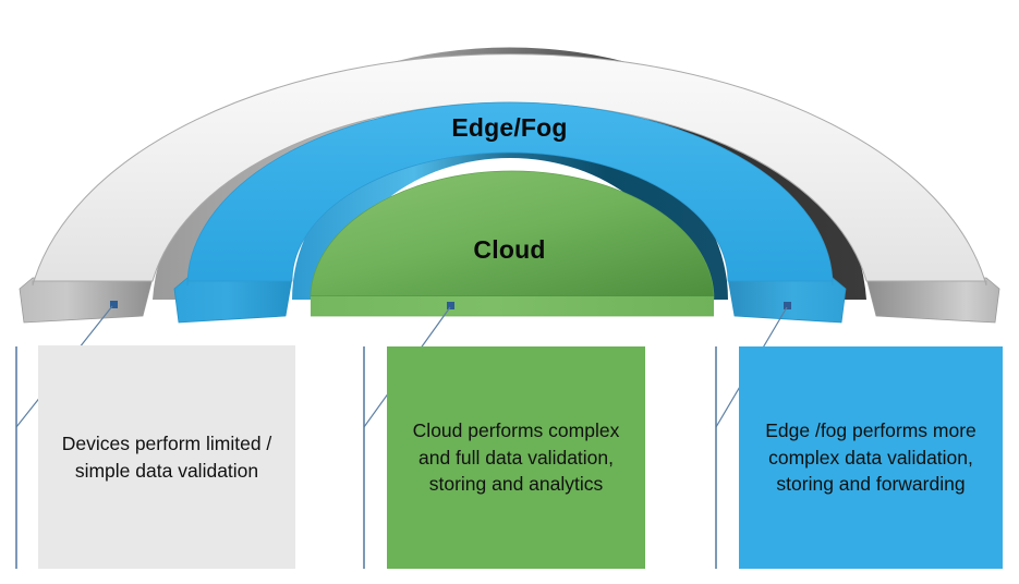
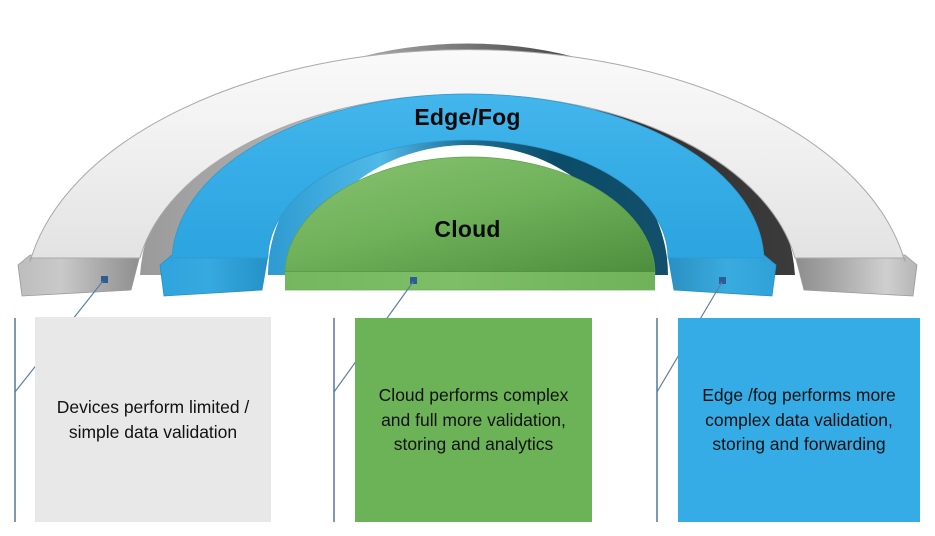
  Edge/Fog
  Cloud
  Devices perform limited / simple data validation
- Cloud performs complex and full data validation, storing and analytics
+ Cloud performs complex and full more validation, storing and analytics
  Edge /fog performs more complex data validation, storing and forwarding
